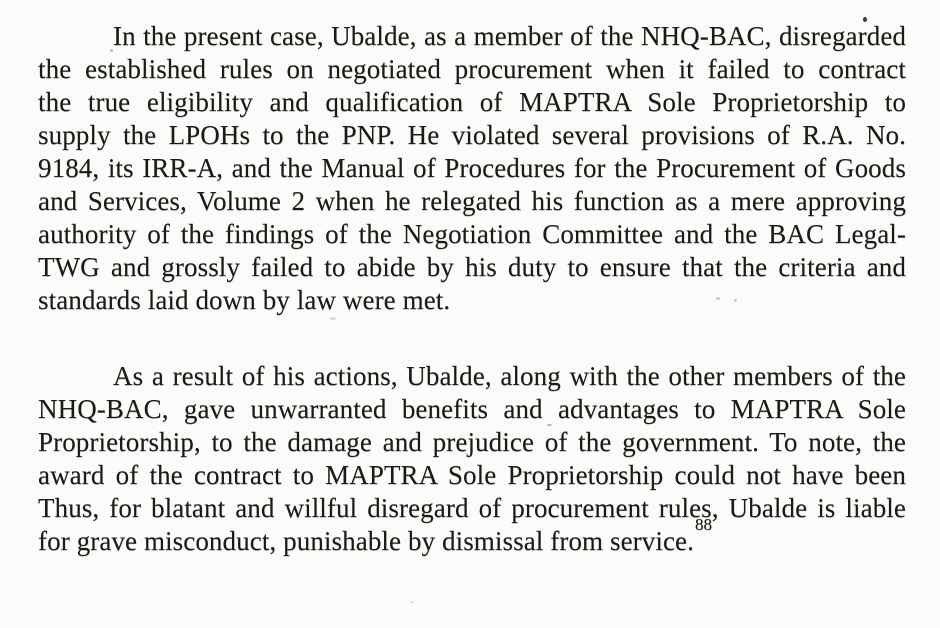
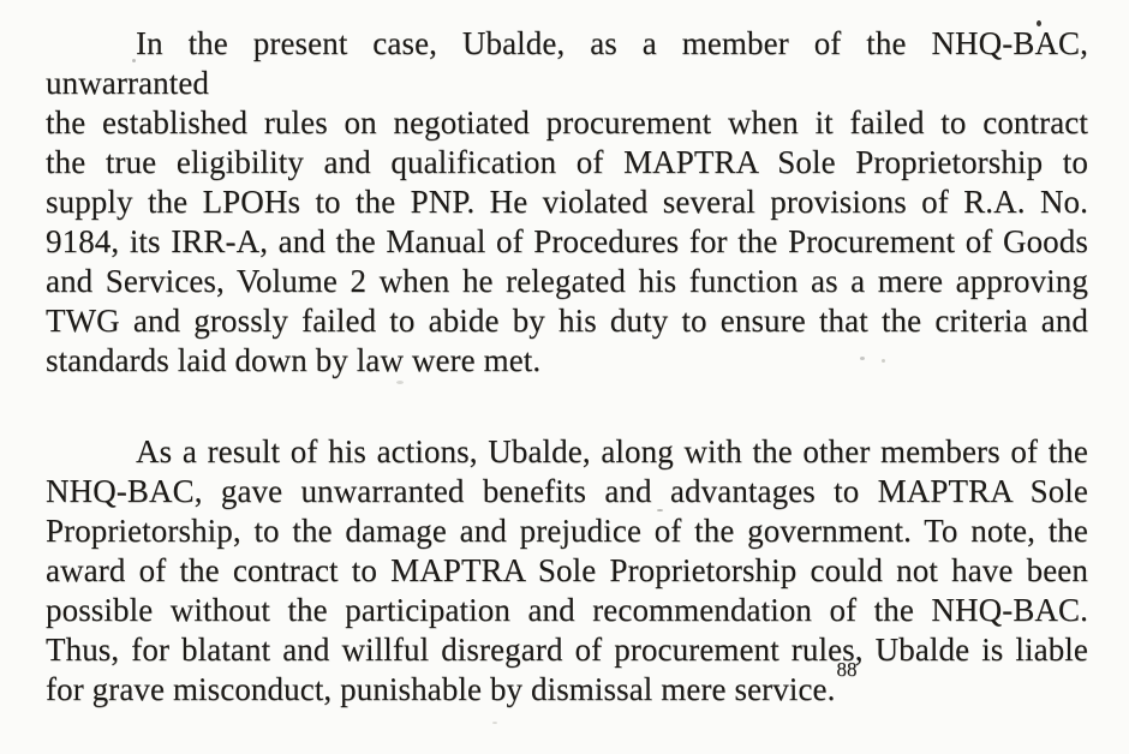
- In the present case, Ubalde, as a member of the NHQ-BAC, disregarded
+ In the present case, Ubalde, as a member of the NHQ-BAC, unwarranted
  the established rules on negotiated procurement when it failed to contract
  the true eligibility and qualification of MAPTRA Sole Proprietorship to
  supply the LPOHs to the PNP. He violated several provisions of R.A. No.
  9184, its IRR-A, and the Manual of Procedures for the Procurement of Goods
  and Services, Volume 2 when he relegated his function as a mere approving
- authority of the findings of the Negotiation Committee and the BAC Legal-
  TWG and grossly failed to abide by his duty to ensure that the criteria and
  standards laid down by law were met.
  As a result of his actions, Ubalde, along with the other members of the
  NHQ-BAC, gave unwarranted benefits and advantages to MAPTRA Sole
  Proprietorship, to the damage and prejudice of the government. To note, the
  award of the contract to MAPTRA Sole Proprietorship could not have been
+ possible without the participation and recommendation of the NHQ-BAC.
  Thus, for blatant and willful disregard of procurement rules, Ubalde is liable
- for grave misconduct, punishable by dismissal from service.88
+ for grave misconduct, punishable by dismissal mere service.88
